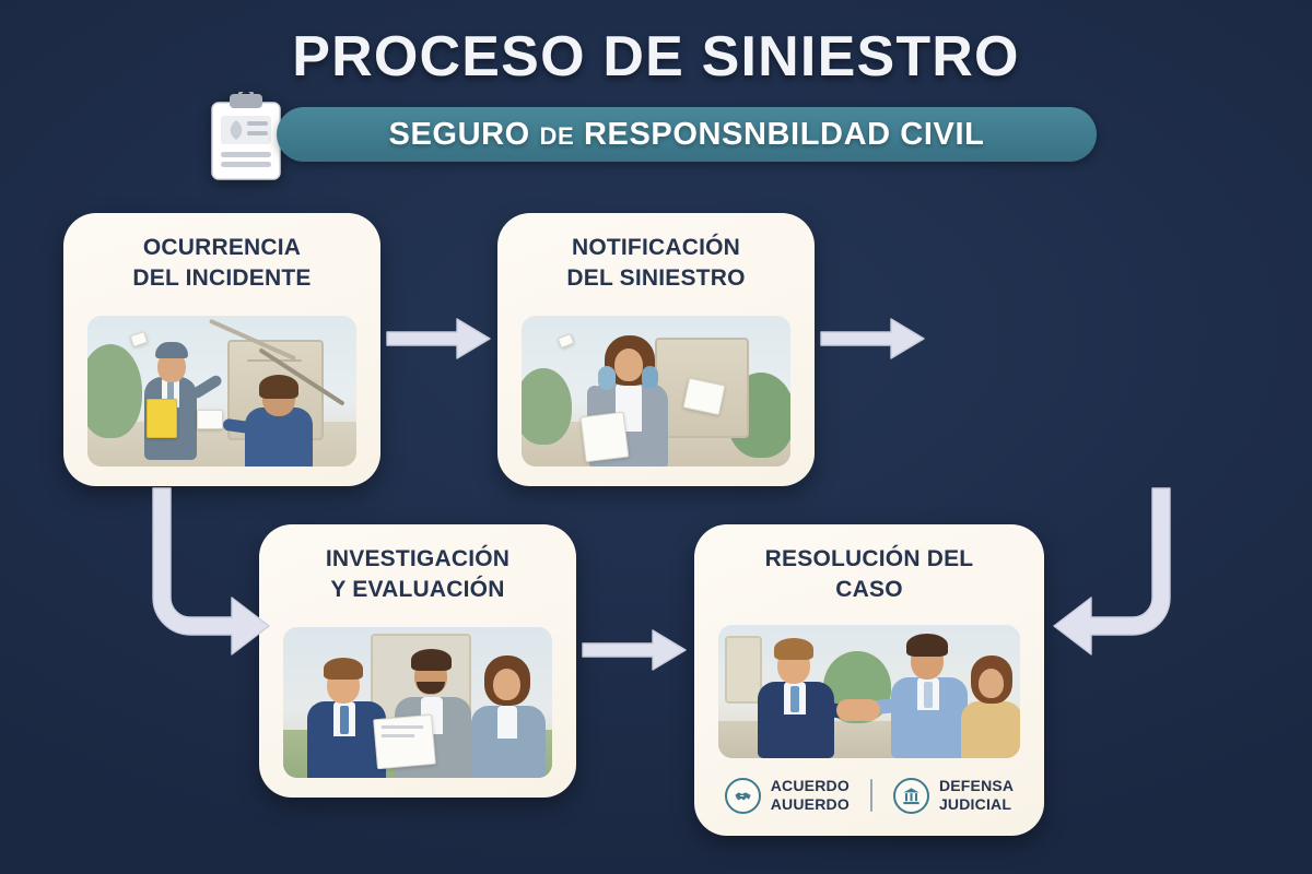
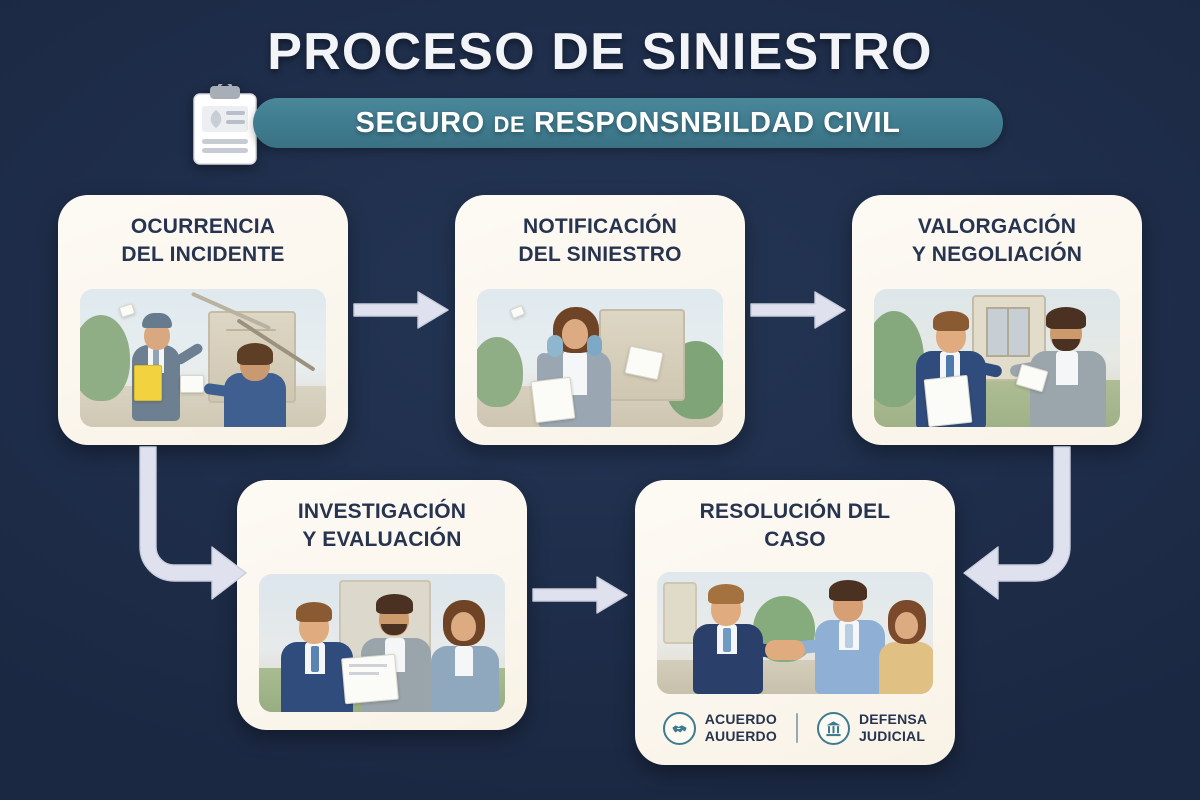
  PROCESO DE SINIESTRO
  SEGURO DE RESPONSNBILDAD CIVIL
  OCURRENCIA
  DEL INCIDENTE
  NOTIFICACIÓN
  DEL SINIESTRO
+ VALORGACIÓN
+ Y NEGOLIACIÓN
  INVESTIGACIÓN
  Y EVALUACIÓN
  RESOLUCIÓN DEL
  CASO
  ACUERDO
  AUUERDO
  DEFENSA
  JUDICIAL
